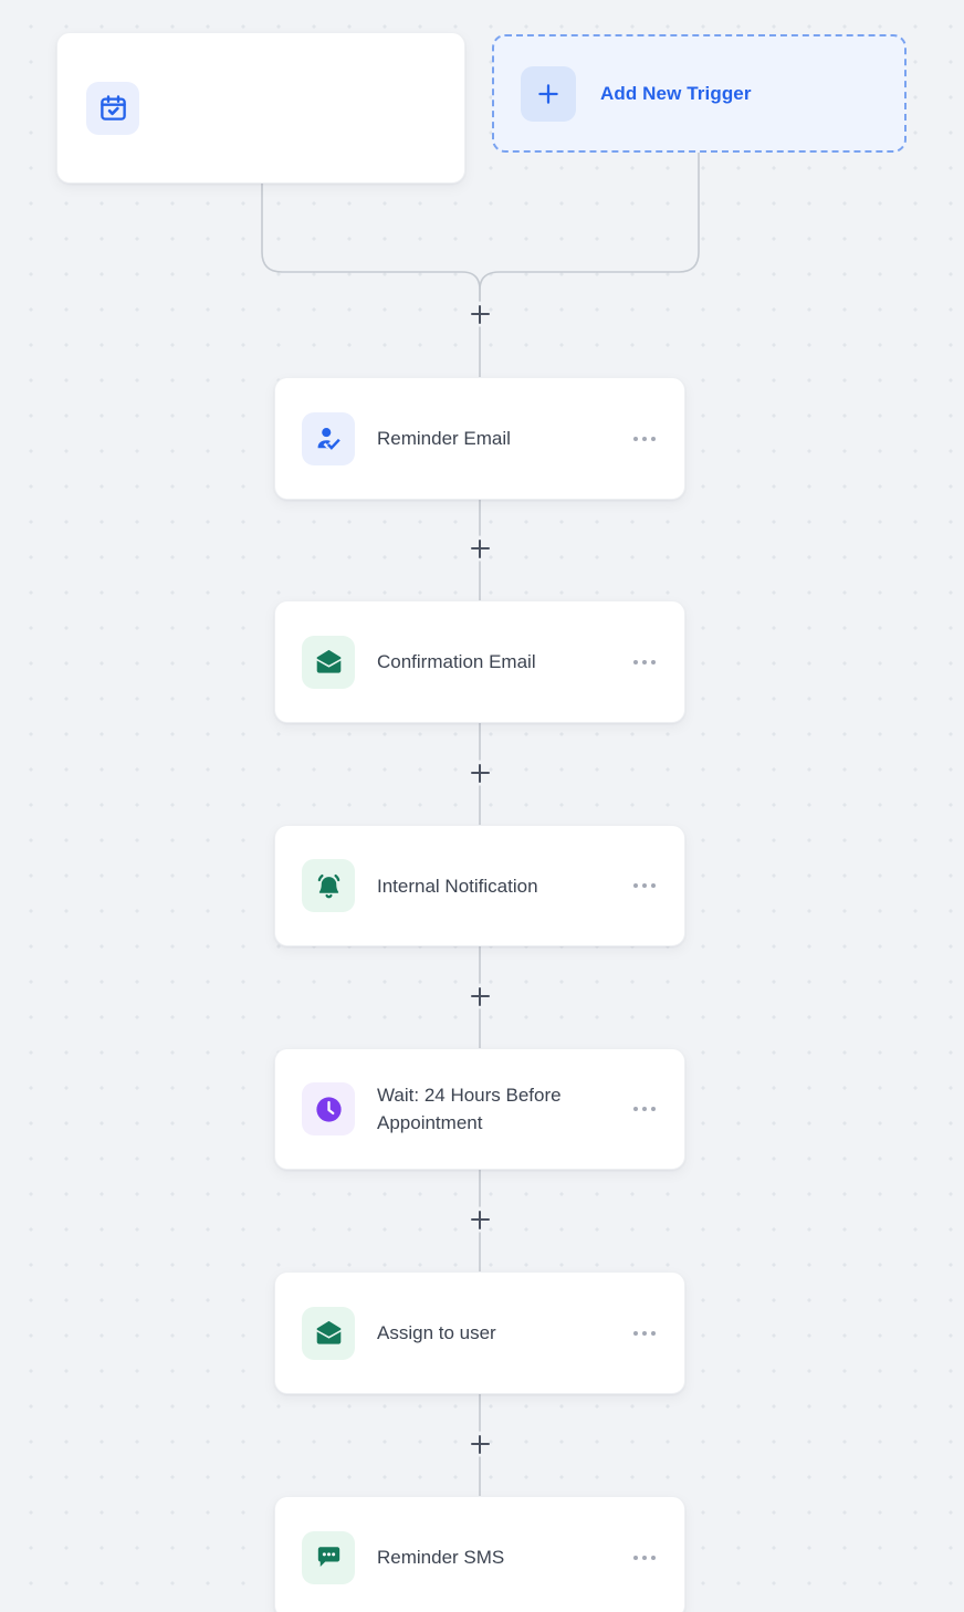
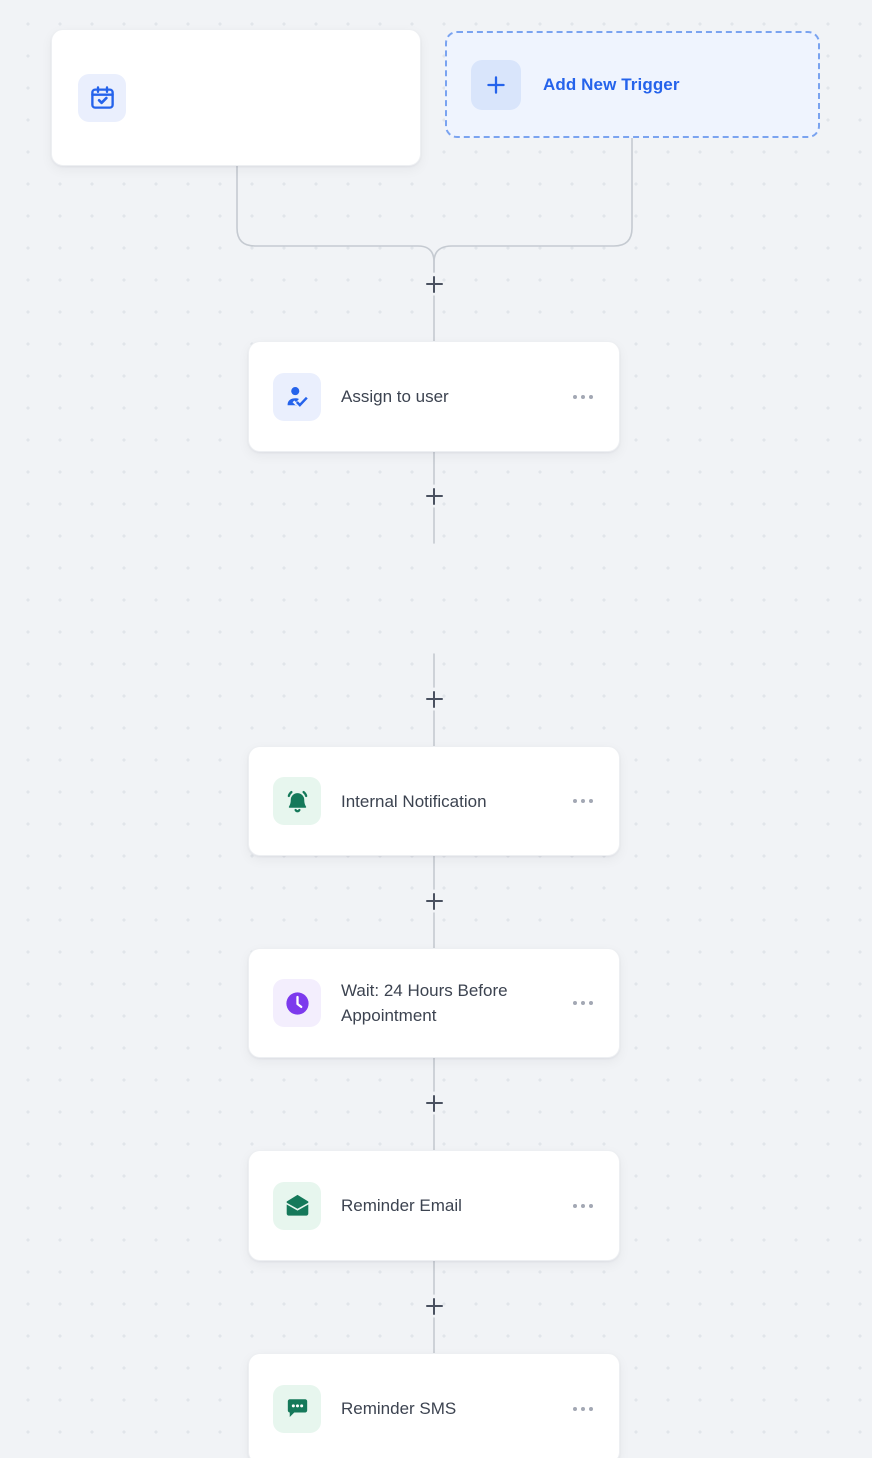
  Add New Trigger
- Reminder Email
+ Assign to user
- Confirmation Email
  Internal Notification
  Wait: 24 Hours Before Appointment
- Assign to user
+ Reminder Email
  Reminder SMS
